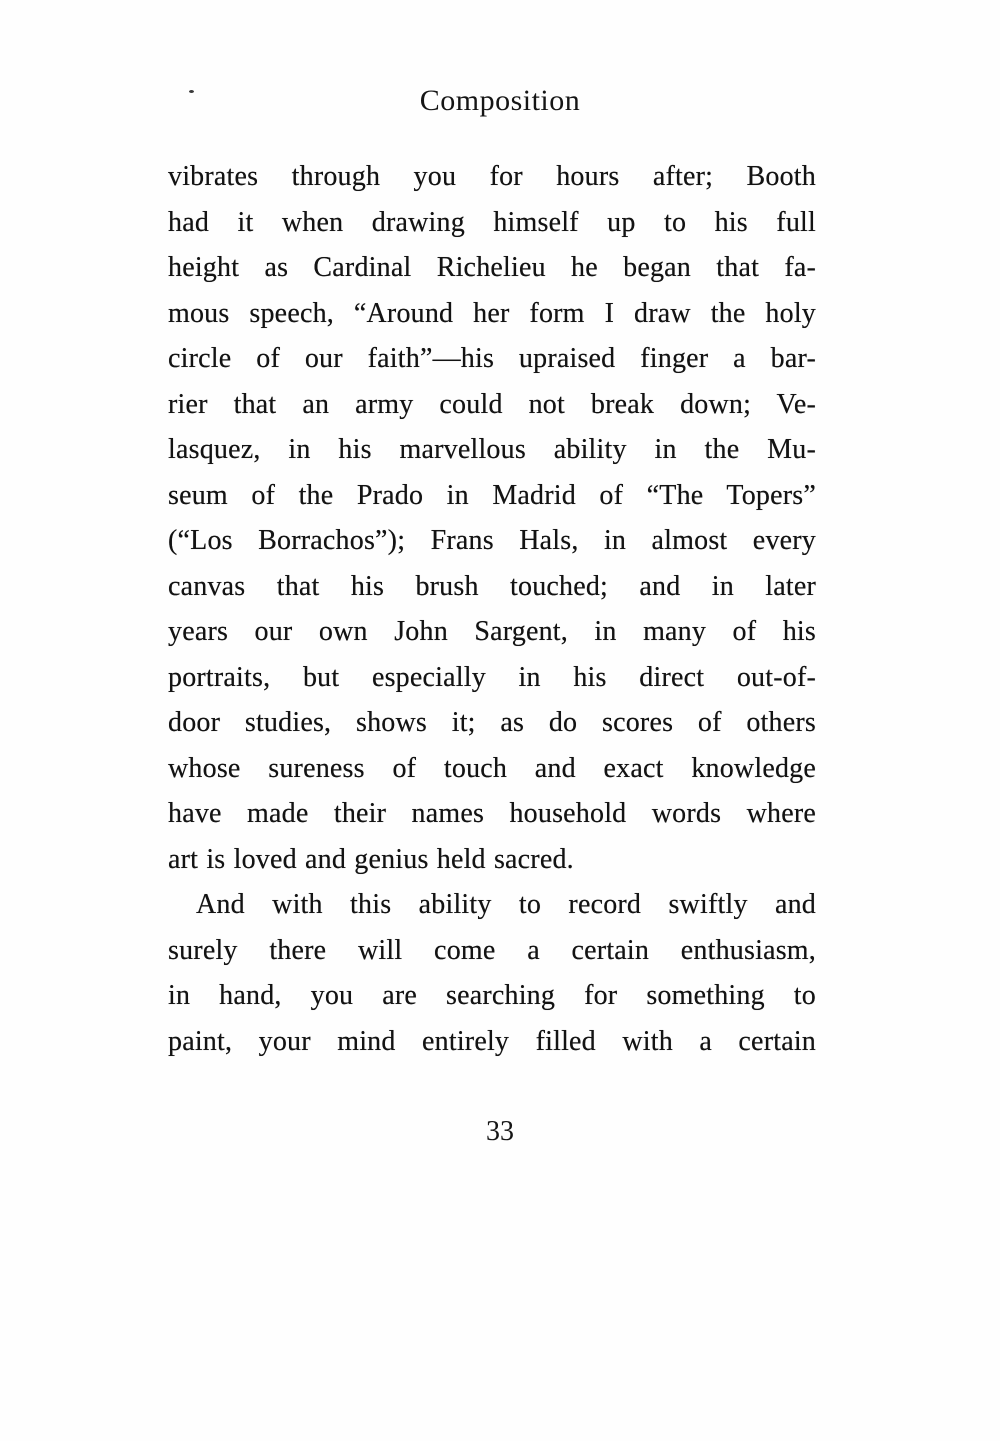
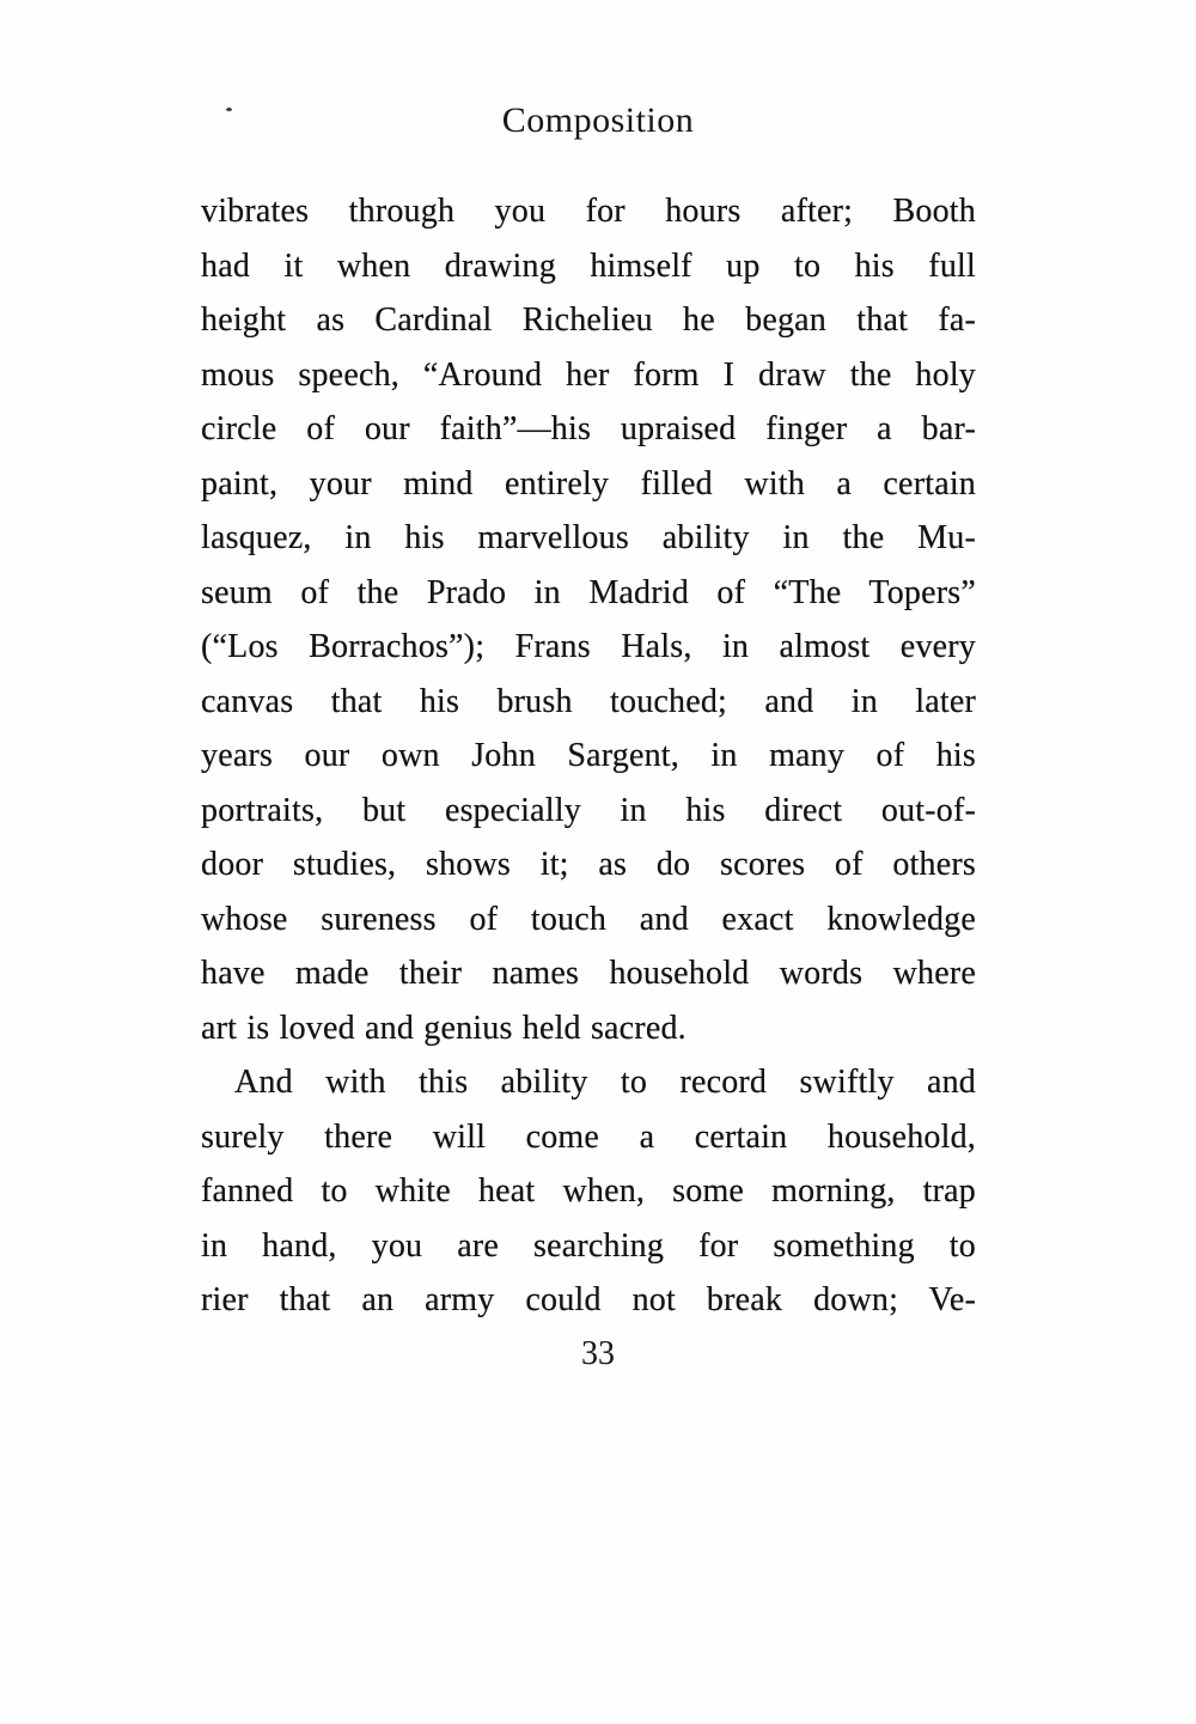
  Composition
  vibrates through you for hours after; Booth
  had it when drawing himself up to his full
  height as Cardinal Richelieu he began that fa-
  mous speech, “Around her form I draw the holy
  circle of our faith”—his upraised finger a bar-
- rier that an army could not break down; Ve-
+ paint, your mind entirely filled with a certain
  lasquez, in his marvellous ability in the Mu-
  seum of the Prado in Madrid of “The Topers”
  (“Los Borrachos”); Frans Hals, in almost every
  canvas that his brush touched; and in later
  years our own John Sargent, in many of his
  portraits, but especially in his direct out-of-
  door studies, shows it; as do scores of others
  whose sureness of touch and exact knowledge
  have made their names household words where
  art is loved and genius held sacred.
  And with this ability to record swiftly and
- surely there will come a certain enthusiasm,
+ surely there will come a certain household,
+ fanned to white heat when, some morning, trap
  in hand, you are searching for something to
- paint, your mind entirely filled with a certain
+ rier that an army could not break down; Ve-
  33
